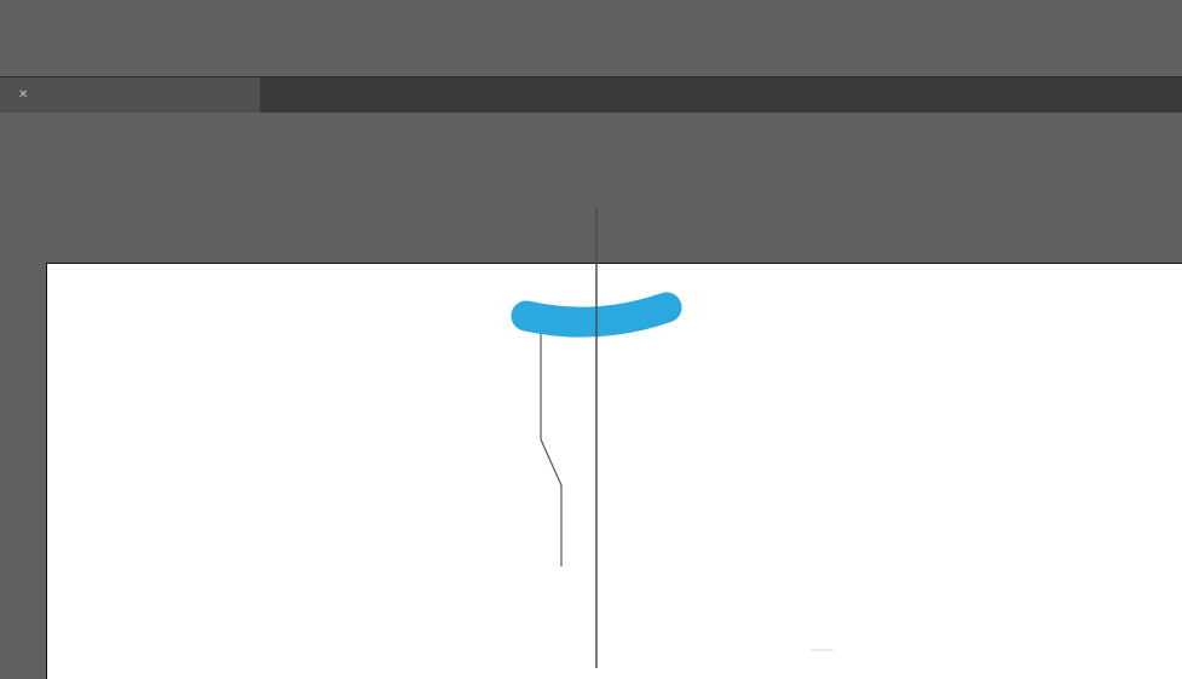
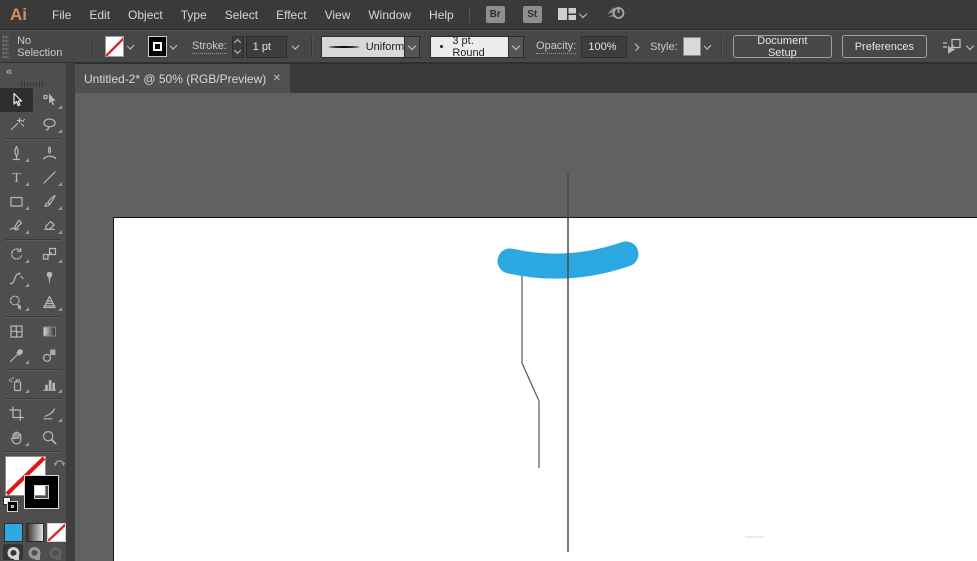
+ Ai
+ File
+ Edit
+ Object
+ Type
+ Select
+ Effect
+ View
+ Window
+ Help
+ Br
+ St
+ No Selection
+ Stroke:
+ 1 pt
+ Uniform
+ 3 pt. Round
+ Opacity:
+ 100%
+ Style:
+ Document Setup
+ Preferences
+ «
+ T
+ Untitled-2* @ 50% (RGB/Preview)
  ✕
